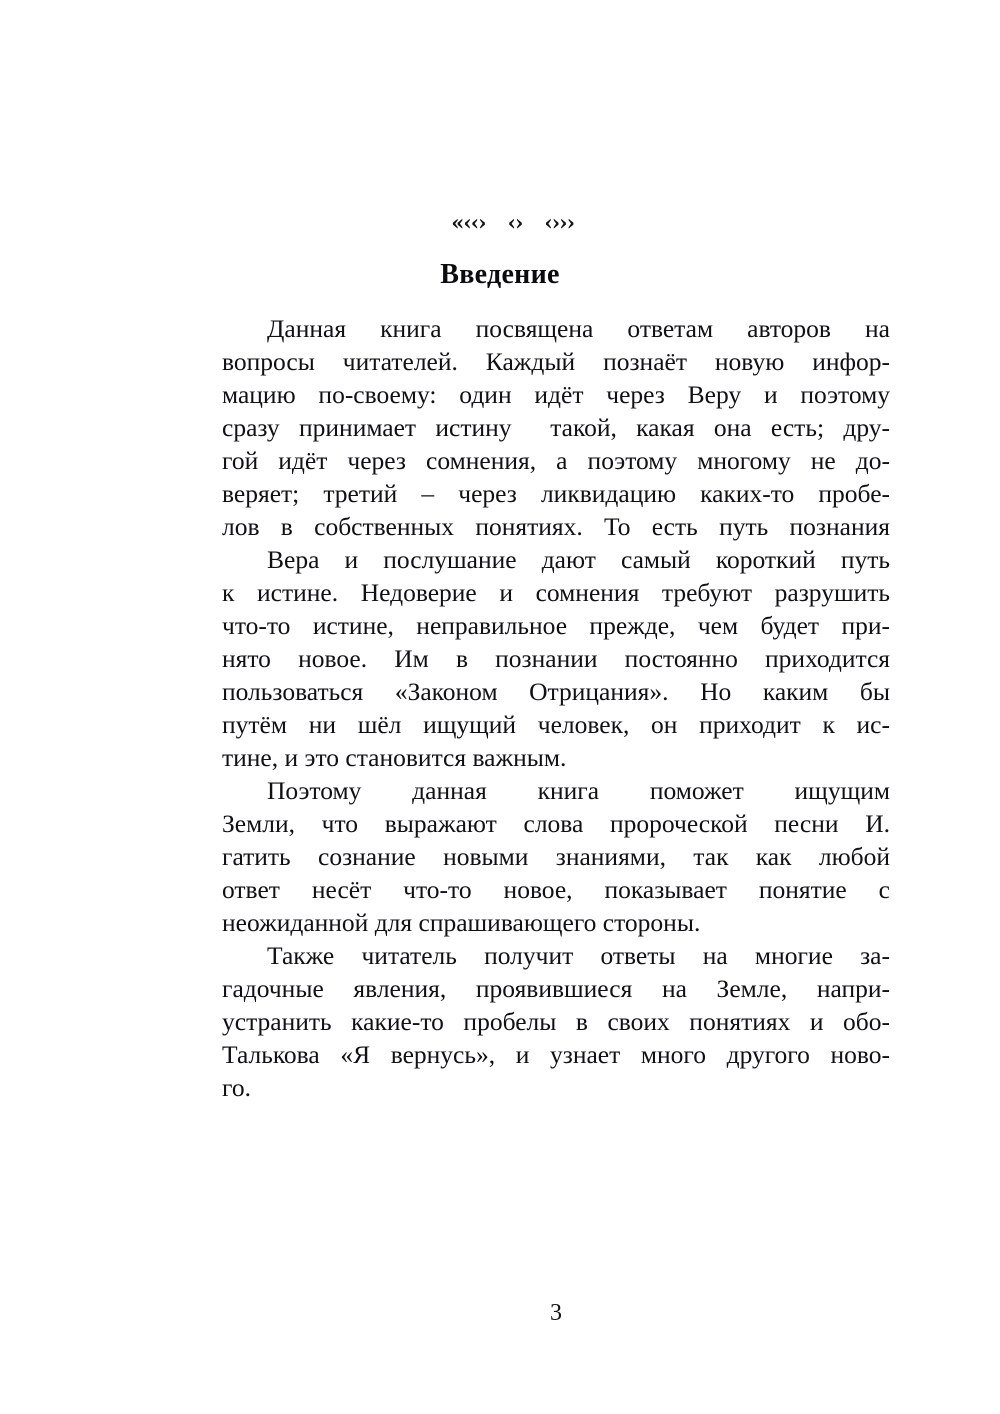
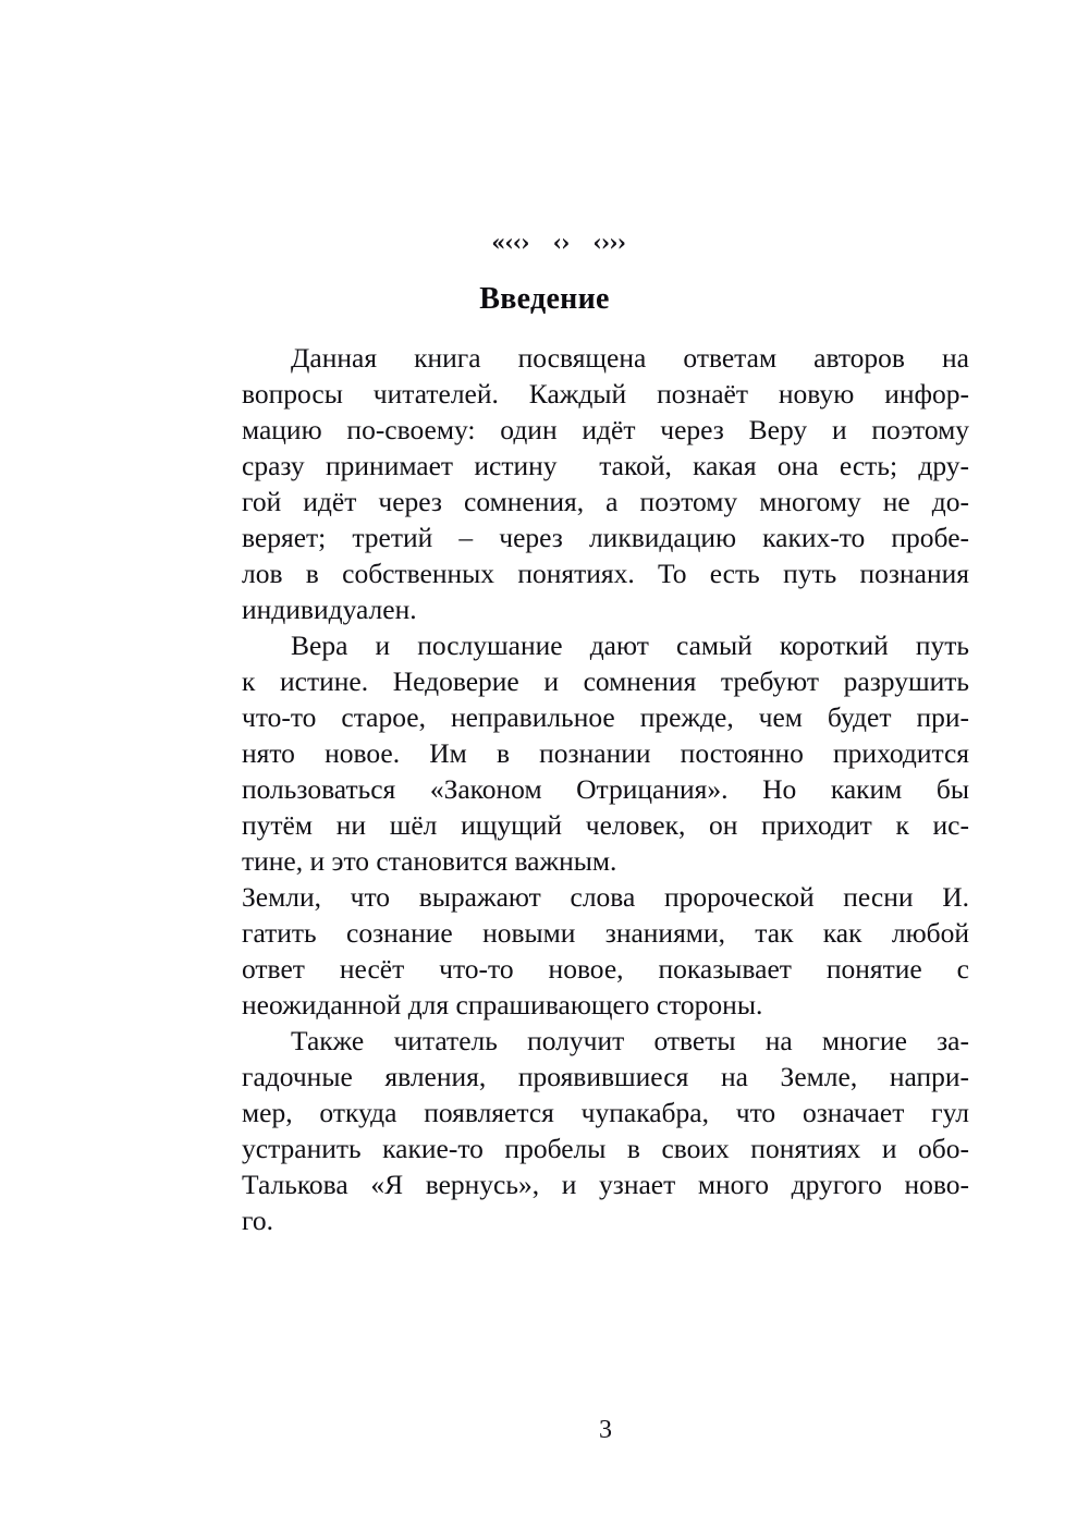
  «‹‹› ‹› ‹›››
  Введение
  Данная книга посвящена ответам авторов на
  вопросы читателей. Каждый познаёт новую инфор-
  мацию по-своему: один идёт через Веру и поэтому
  сразу принимает истину такой, какая она есть; дру-
  гой идёт через сомнения, а поэтому многому не до-
  веряет; третий – через ликвидацию каких-то пробе-
  лов в собственных понятиях. То есть путь познания
+ индивидуален.
  Вера и послушание дают самый короткий путь
  к истине. Недоверие и сомнения требуют разрушить
- что-то истине, неправильное прежде, чем будет при-
+ что-то старое, неправильное прежде, чем будет при-
  нято новое. Им в познании постоянно приходится
  пользоваться «Законом Отрицания». Но каким бы
  путём ни шёл ищущий человек, он приходит к ис-
  тине, и это становится важным.
- Поэтому данная книга поможет ищущим
  Земли, что выражают слова пророческой песни И.
  гатить сознание новыми знаниями, так как любой
  ответ несёт что-то новое, показывает понятие с
  неожиданной для спрашивающего стороны.
  Также читатель получит ответы на многие за-
  гадочные явления, проявившиеся на Земле, напри-
+ мер, откуда появляется чупакабра, что означает гул
  устранить какие-то пробелы в своих понятиях и обо-
  Талькова «Я вернусь», и узнает много другого ново-
  го.
  3
